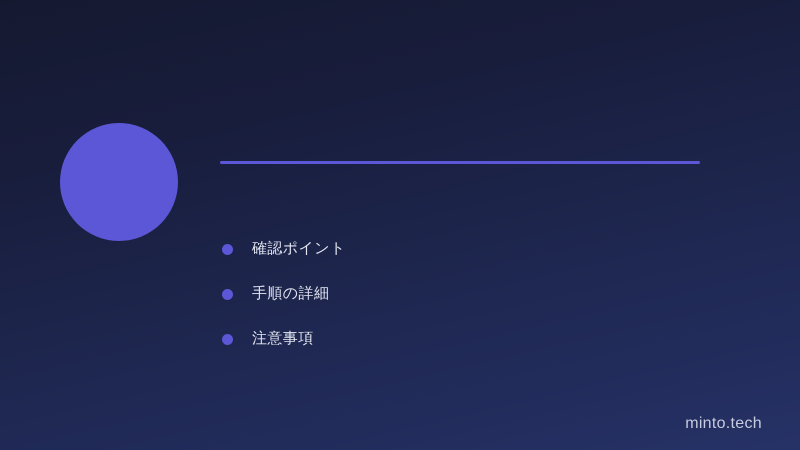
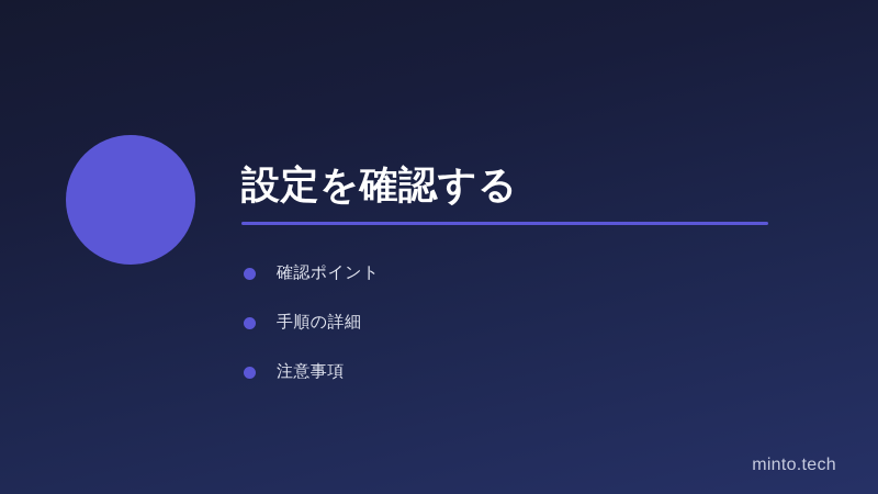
+ 設定を確認する
  確認ポイント
  手順の詳細
  注意事項
  minto.tech
